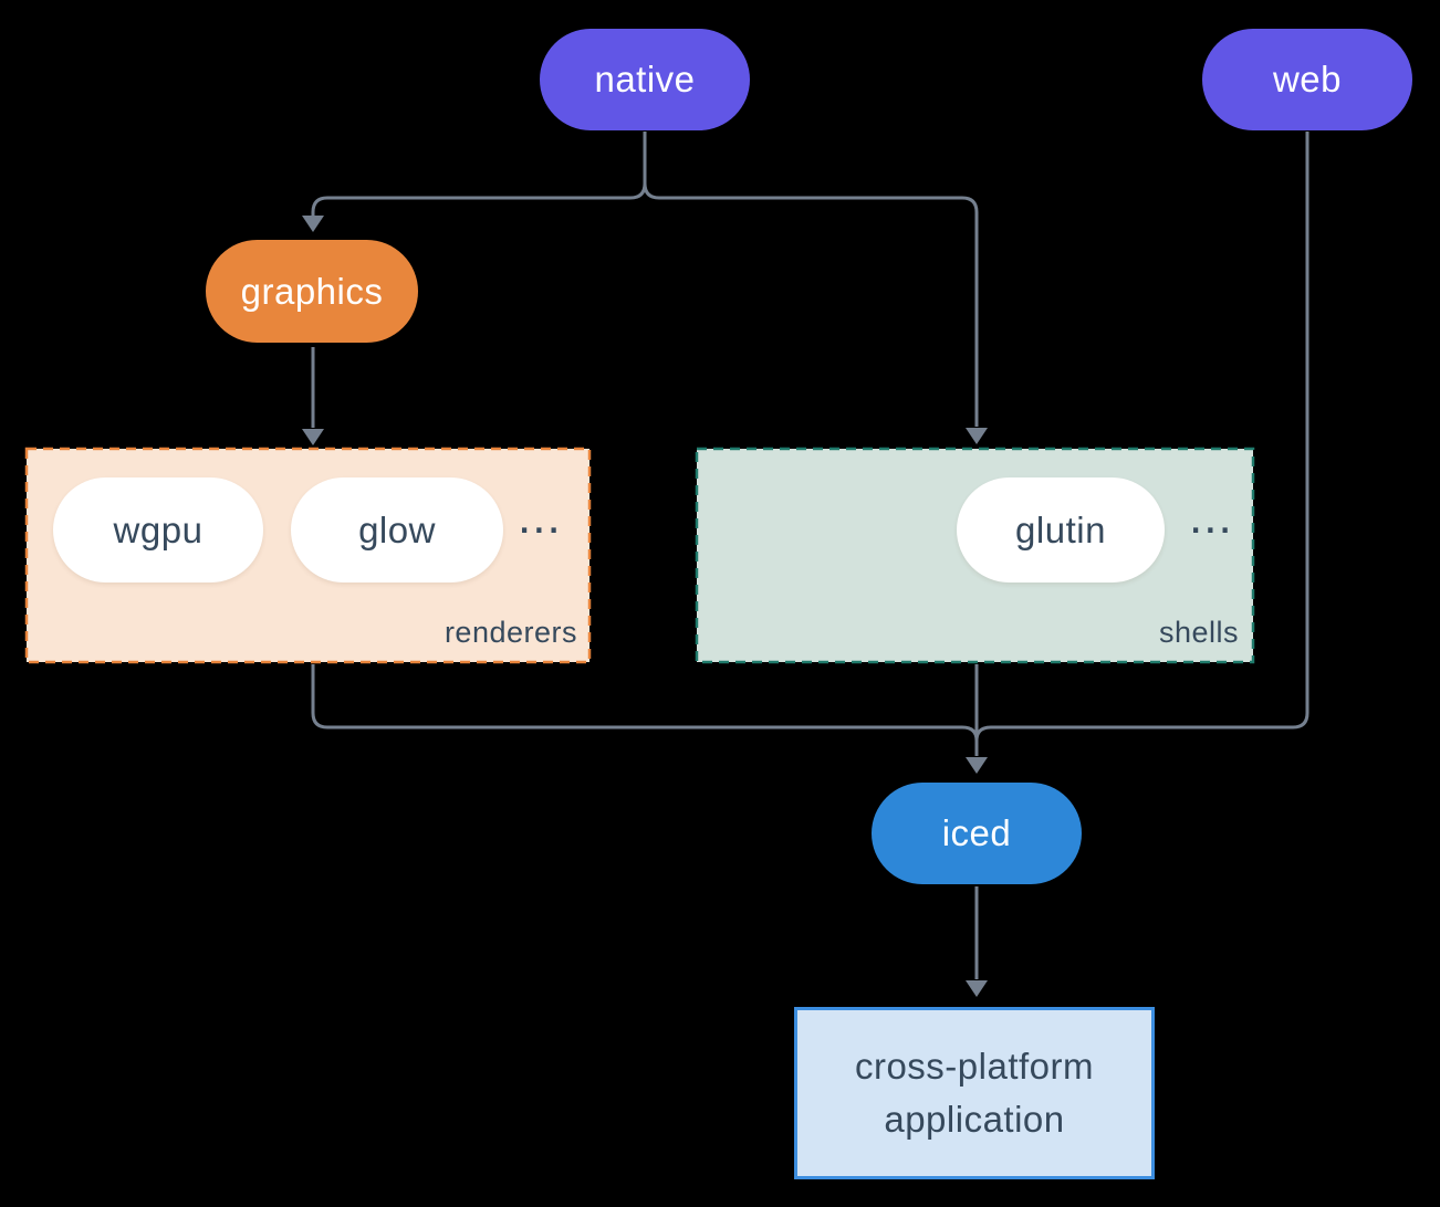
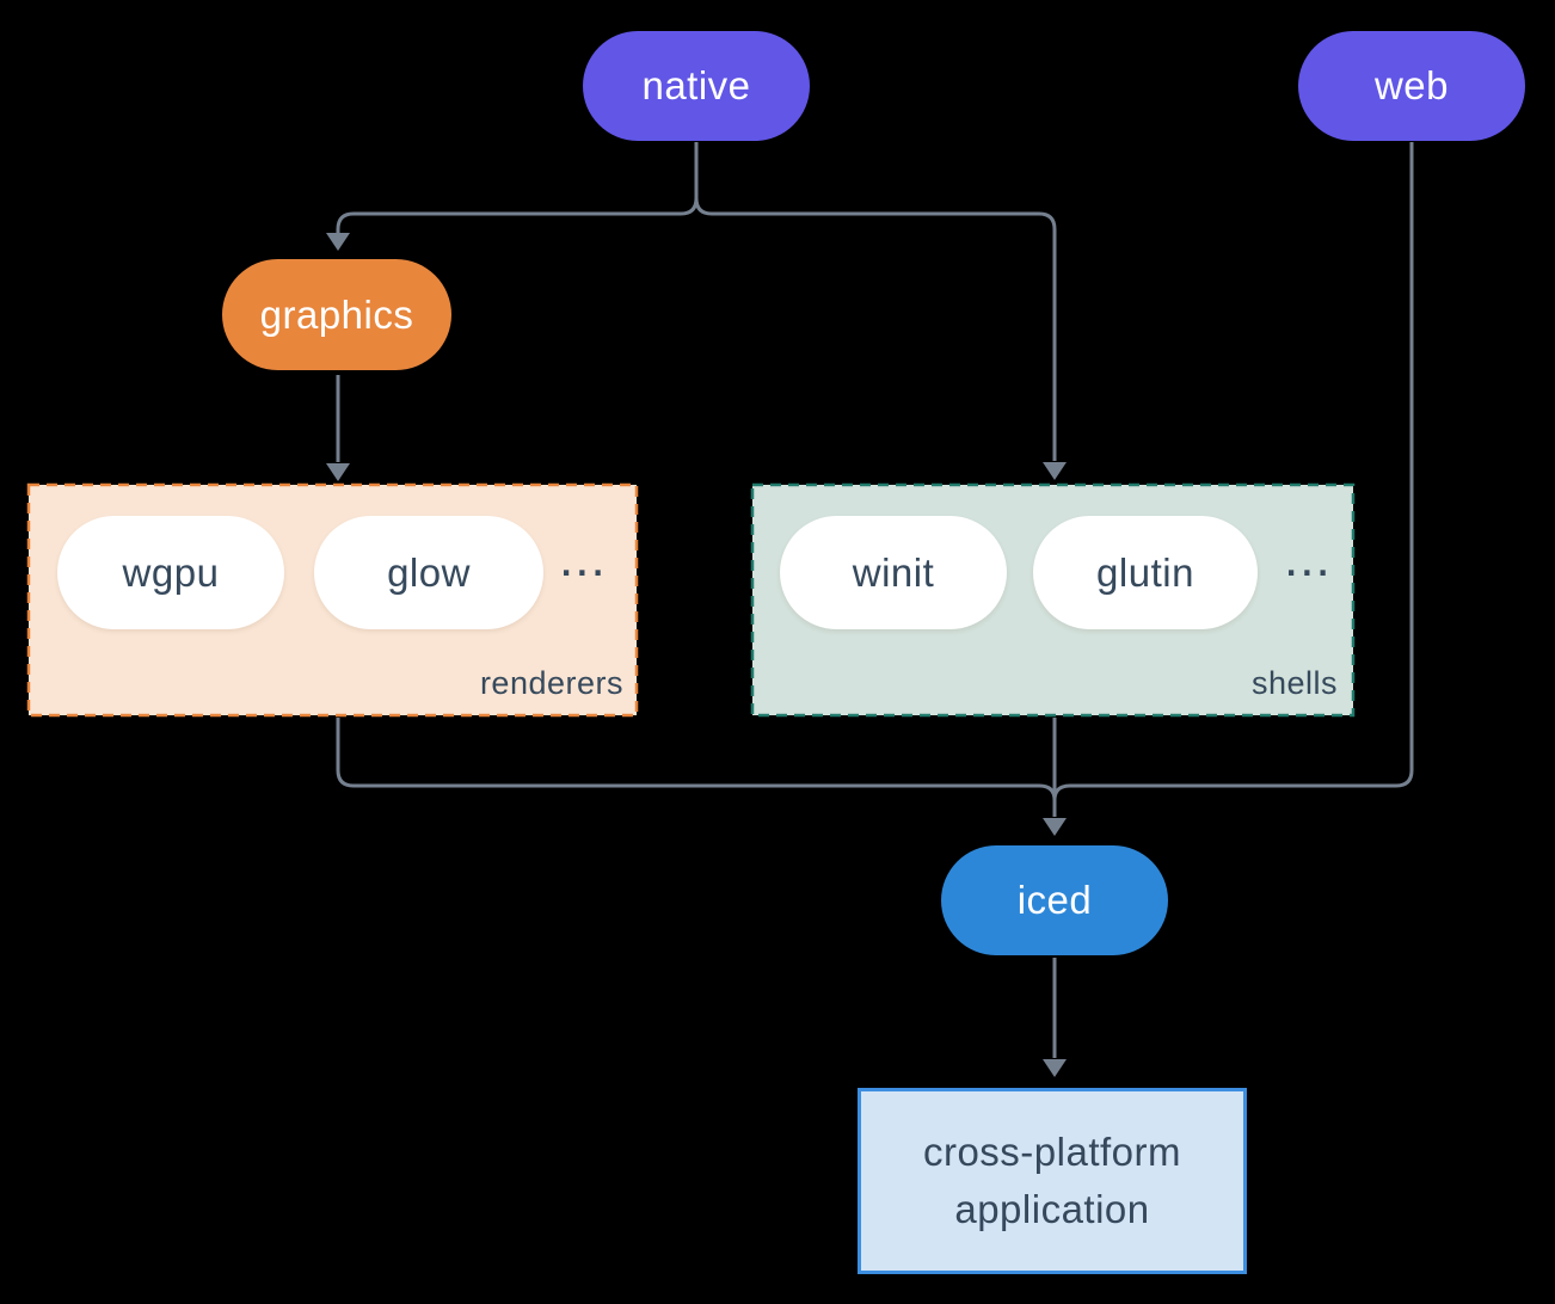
  native
  web
  graphics
  wgpu
  glow
  ...
  renderers
+ winit
  glutin
  ...
  shells
  iced
  cross-platform
  application
